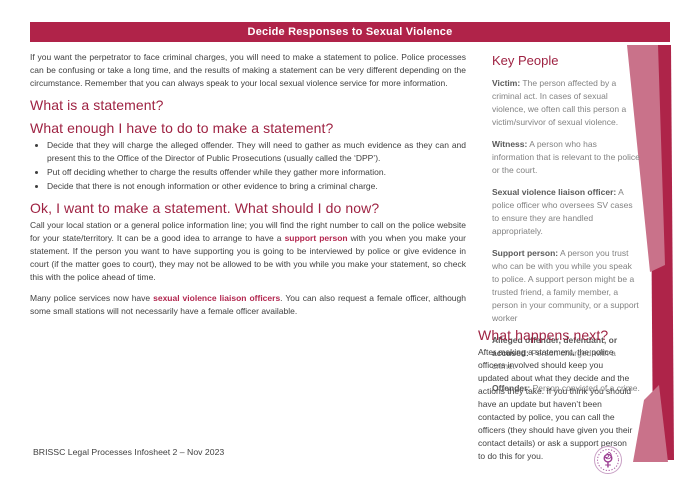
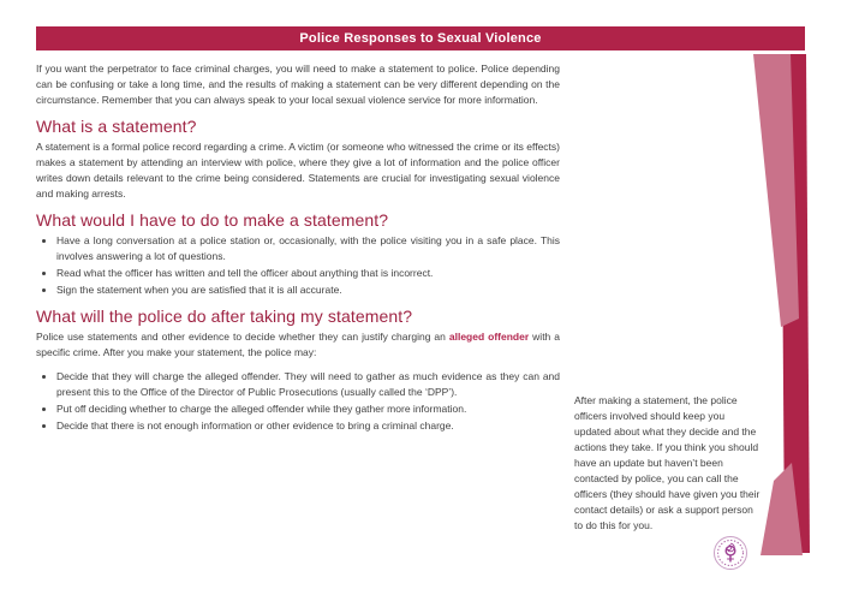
- Decide Responses to Sexual Violence
+ Police Responses to Sexual Violence
- If you want the perpetrator to face criminal charges, you will need to make a statement to police. Police processes can be confusing or take a long time, and the results of making a statement can be very different depending on the circumstance. Remember that you can always speak to your local sexual violence service for more information.
+ If you want the perpetrator to face criminal charges, you will need to make a statement to police. Police depending can be confusing or take a long time, and the results of making a statement can be very different depending on the circumstance. Remember that you can always speak to your local sexual violence service for more information.
  What is a statement?
+ A statement is a formal police record regarding a crime. A victim (or someone who witnessed the crime or its effects) makes a statement by attending an interview with police, where they give a lot of information and the police officer writes down details relevant to the crime being considered. Statements are crucial for investigating sexual violence and making arrests.
- What enough I have to do to make a statement?
+ What would I have to do to make a statement?
+ Have a long conversation at a police station or, occasionally, with the police visiting you in a safe place. This involves answering a lot of questions.
+ Read what the officer has written and tell the officer about anything that is incorrect.
+ Sign the statement when you are satisfied that it is all accurate.
+ What will the police do after taking my statement?
+ Police use statements and other evidence to decide whether they can justify charging an alleged offender with a specific crime. After you make your statement, the police may:
  Decide that they will charge the alleged offender. They will need to gather as much evidence as they can and present this to the Office of the Director of Public Prosecutions (usually called the ‘DPP’).
- Put off deciding whether to charge the results offender while they gather more information.
+ Put off deciding whether to charge the alleged offender while they gather more information.
  Decide that there is not enough information or other evidence to bring a criminal charge.
- Ok, I want to make a statement. What should I do now?
- Call your local station or a general police information line; you will find the right number to call on the police website for your state/territory. It can be a good idea to arrange to have a support person with you when you make your statement. If the person you want to have supporting you is going to be interviewed by police or give evidence in court (if the matter goes to court), they may not be allowed to be with you while you make your statement, so check this with the police ahead of time.
- Many police services now have sexual violence liaison officers. You can also request a female officer, although some small stations will not necessarily have a female officer available.
- BRISSC Legal Processes Infosheet 2 – Nov 2023
- Key People
- Victim: The person affected by a criminal act. In cases of sexual violence, we often call this person a victim/survivor of sexual violence.
- Witness: A person who has information that is relevant to the police or the court.
- Sexual violence liaison officer: A police officer who oversees SV cases to ensure they are handled appropriately.
- Support person: A person you trust who can be with you while you speak to police. A support person might be a trusted friend, a family member, a person in your community, or a support worker
- Alleged offender, defendant, or accused: Person charged with a crime.
- Offender: Person convicted of a crime.
- What happens next?
  After making a statement, the police officers involved should keep you updated about what they decide and the actions they take. If you think you should have an update but haven’t been contacted by police, you can call the officers (they should have given you their contact details) or ask a support person to do this for you.
  ♀
